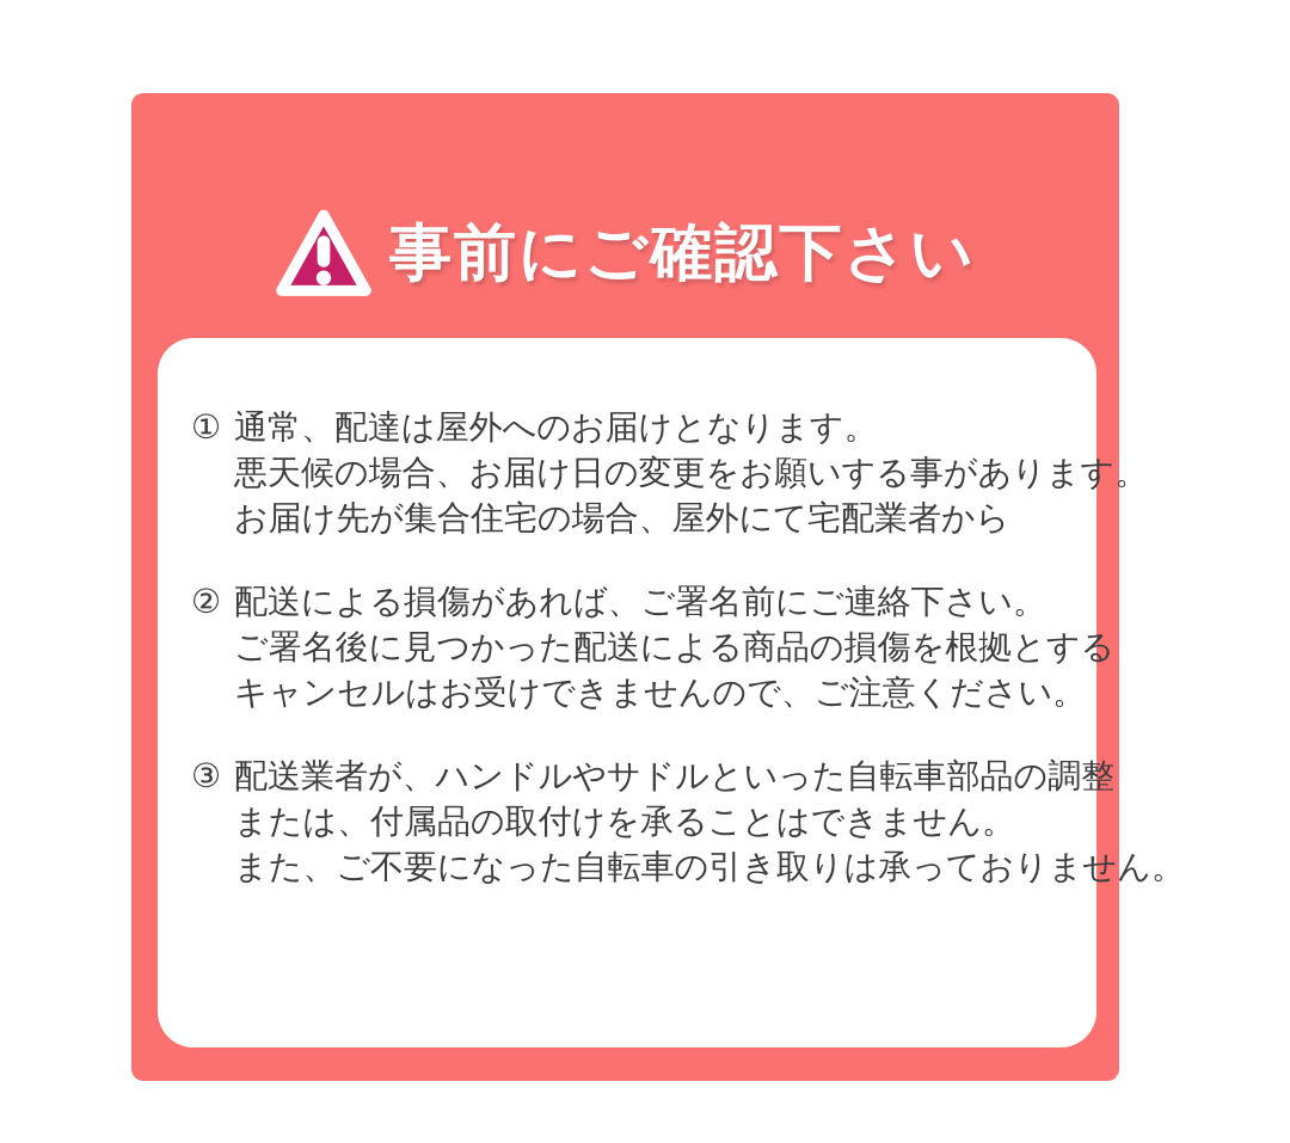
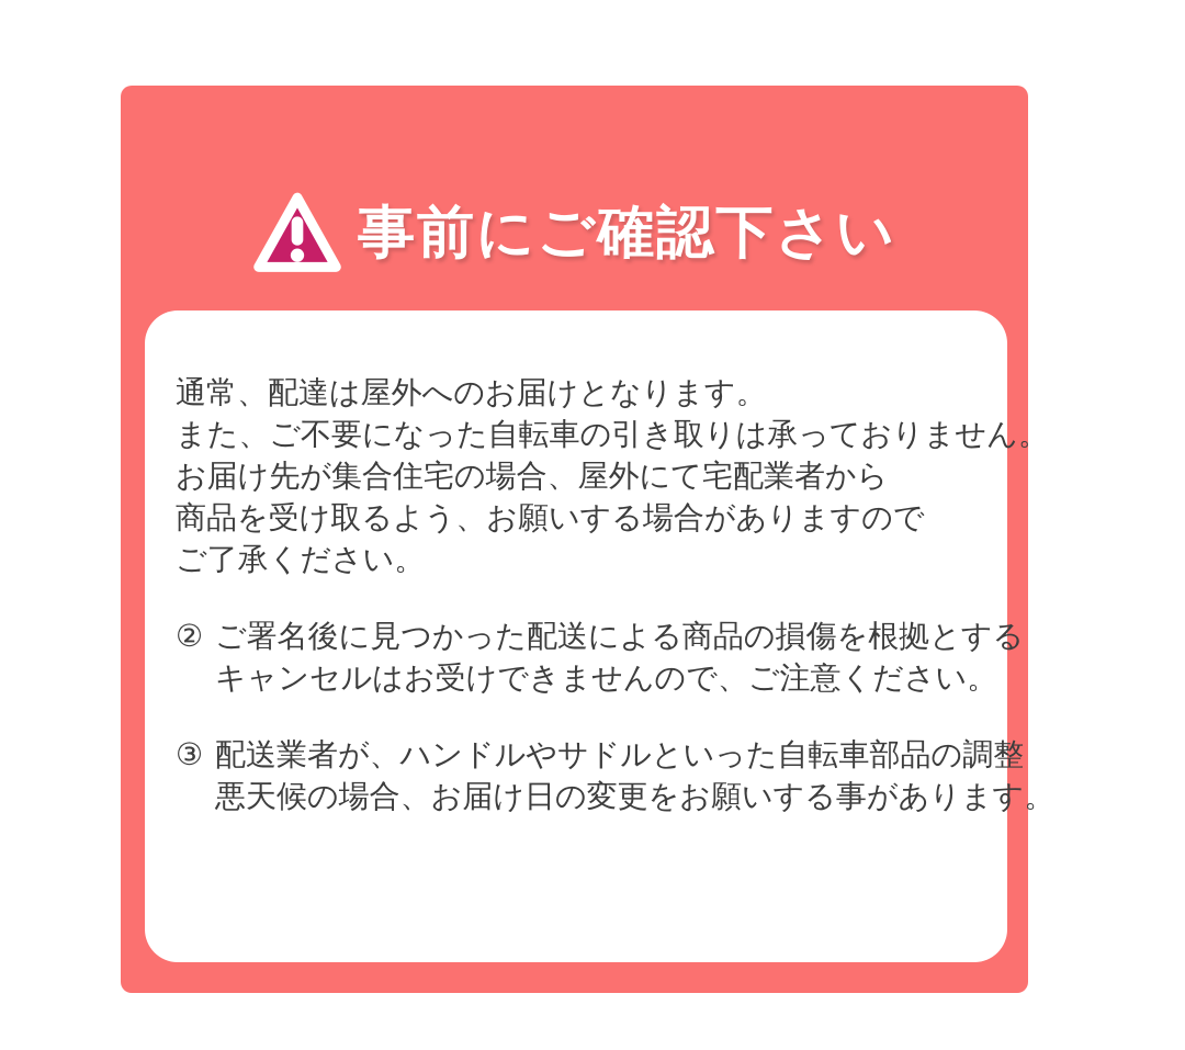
  事前にご確認下さい
- ①
  通常、配達は屋外へのお届けとなります。
- 悪天候の場合、お届け日の変更をお願いする事があります。
+ また、ご不要になった自転車の引き取りは承っておりません。
  お届け先が集合住宅の場合、屋外にて宅配業者から
+ 商品を受け取るよう、お願いする場合がありますので
+ ご了承ください。
  ②
- 配送による損傷があれば、ご署名前にご連絡下さい。
  ご署名後に見つかった配送による商品の損傷を根拠とする
  キャンセルはお受けできませんので、ご注意ください。
  ③
  配送業者が、ハンドルやサドルといった自転車部品の調整
- または、付属品の取付けを承ることはできません。
- また、ご不要になった自転車の引き取りは承っておりません。
+ 悪天候の場合、お届け日の変更をお願いする事があります。
